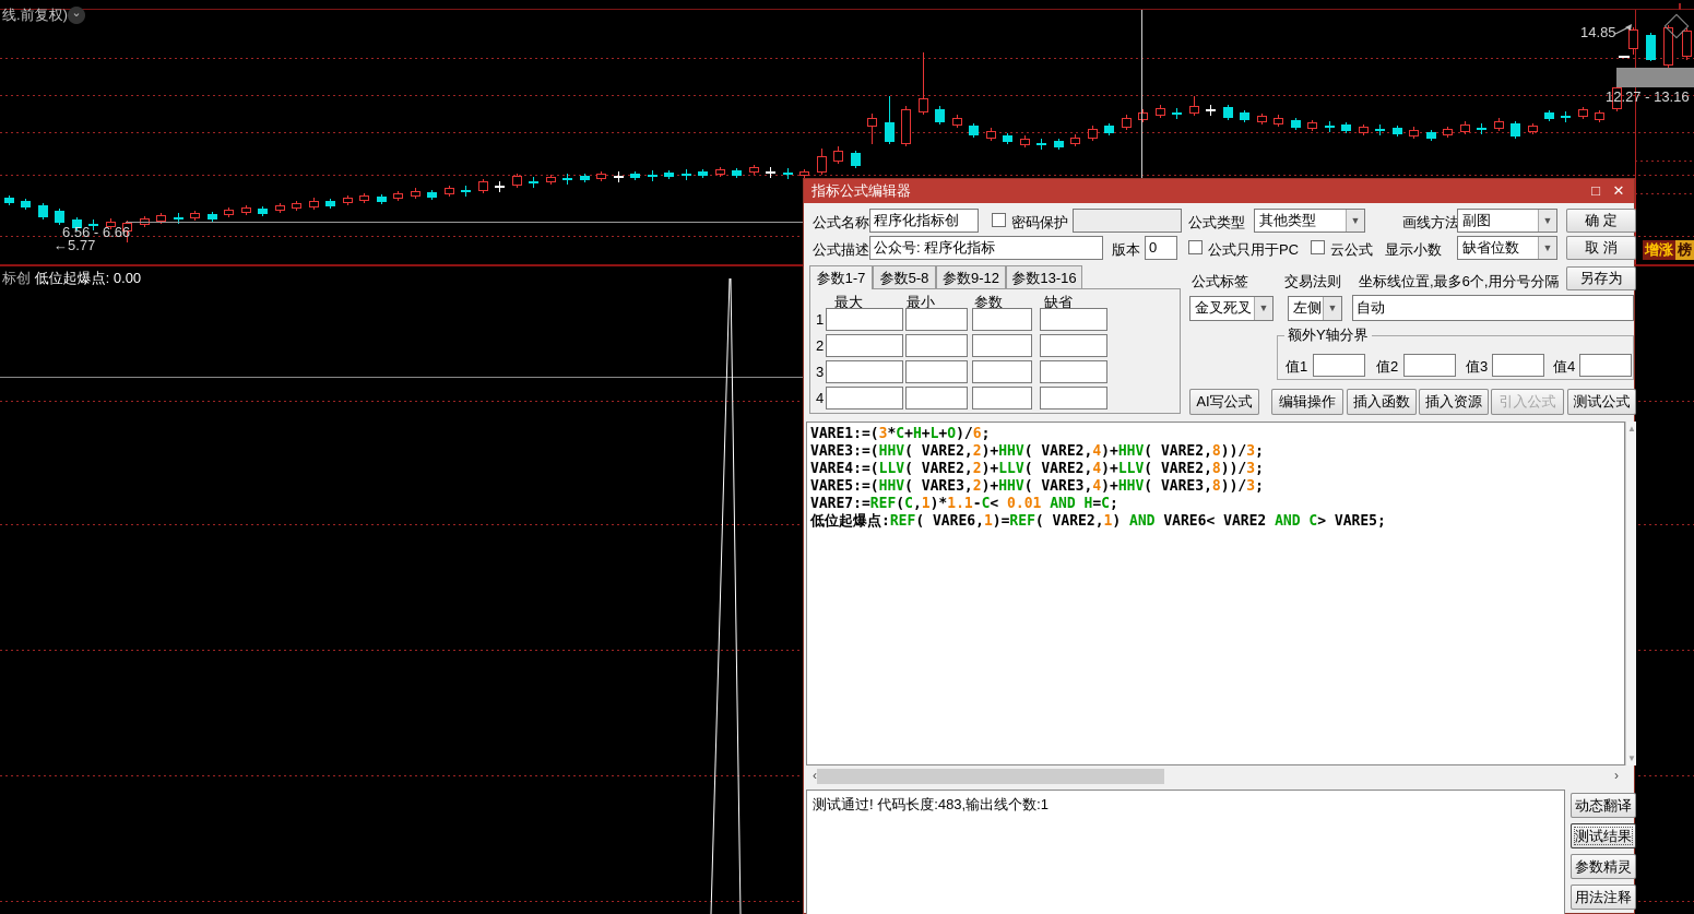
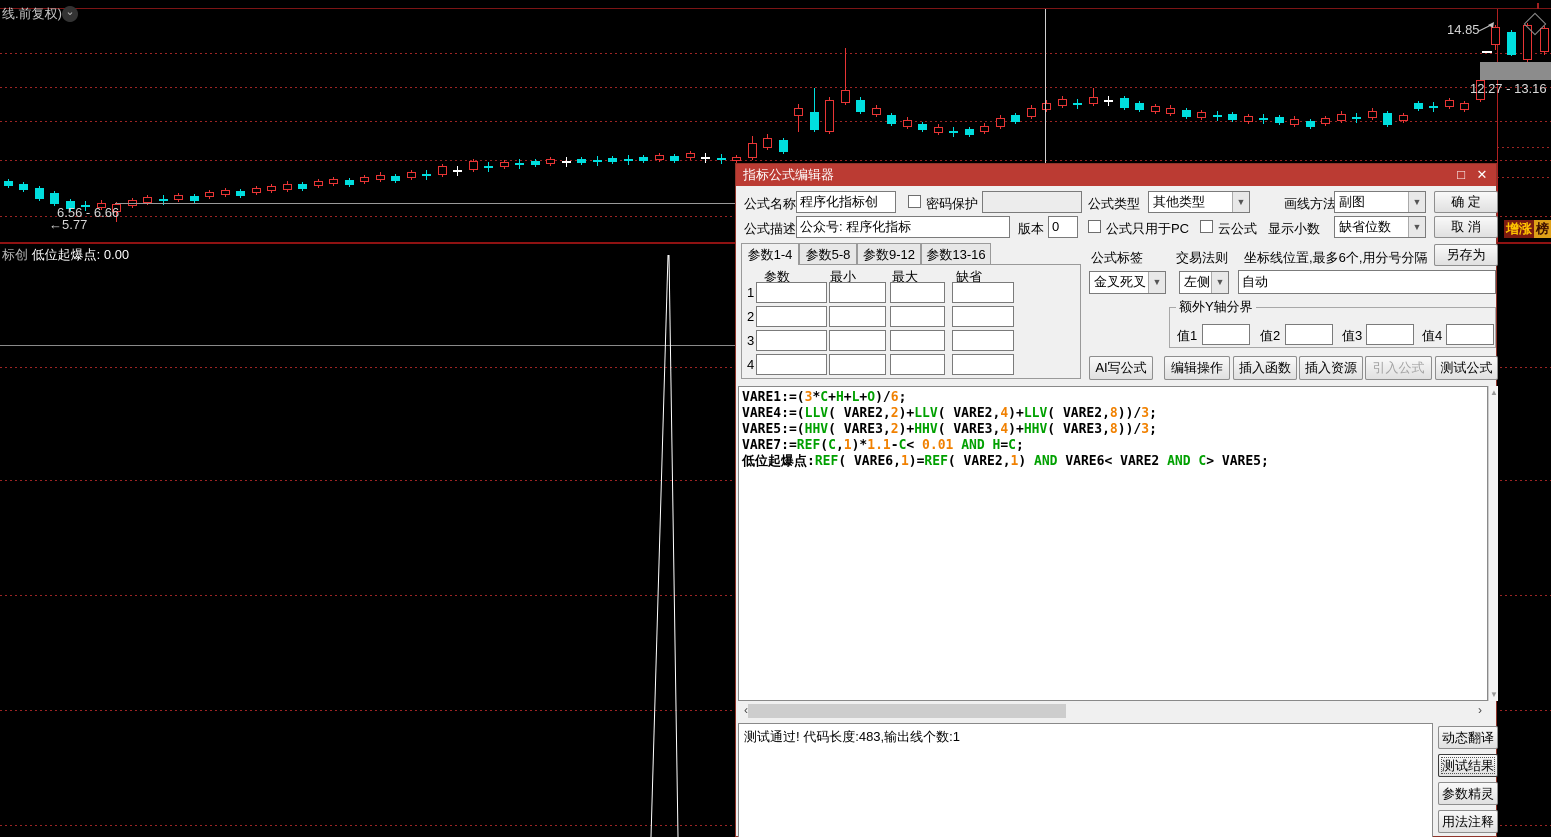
  线.前复权)
  ⌄
  14.85
  12.27 - 13.16
  6.56 - 6.66
  ←5.77
  增涨
  榜
  标创 低位起爆点: 0.00
  指标公式编辑器
  □
  ✕
  公式名称
  程序化指标创
  密码保护
  公式类型
  其他类型
  ▼
  画线方法
  副图
  ▼
  确 定
  公式描述
  公众号: 程序化指标
  版本
  0
  公式只用于PC
  云公式
  显示小数
  缺省位数
  ▼
  取 消
- 参数1-7
+ 参数1-4
  参数5-8
  参数9-12
  参数13-16
  公式标签
  交易法则
  坐标线位置,最多6个,用分号分隔
  另存为
- 最大
+ 参数
  最小
- 参数
+ 最大
  缺省
  1
  2
  3
  4
  金叉死叉
  ▼
  左侧
  ▼
  自动
  额外Y轴分界
  值1
  值2
  值3
  值4
  AI写公式
  编辑操作
  插入函数
  插入资源
  引入公式
  测试公式
  VARE1:=(3*C+H+L+O)/6;
- VARE3:=(HHV( VARE2,2)+HHV( VARE2,4)+HHV( VARE2,8))/3;
  VARE4:=(LLV( VARE2,2)+LLV( VARE2,4)+LLV( VARE2,8))/3;
  VARE5:=(HHV( VARE3,2)+HHV( VARE3,4)+HHV( VARE3,8))/3;
  VARE7:=REF(C,1)*1.1-C< 0.01 AND H=C;
  低位起爆点:REF( VARE6,1)=REF( VARE2,1) AND VARE6< VARE2 AND C> VARE5;
  ▲
  ▼
  ‹
  ›
  测试通过! 代码长度:483,输出线个数:1
  动态翻译
  测试结果
  参数精灵
  用法注释
